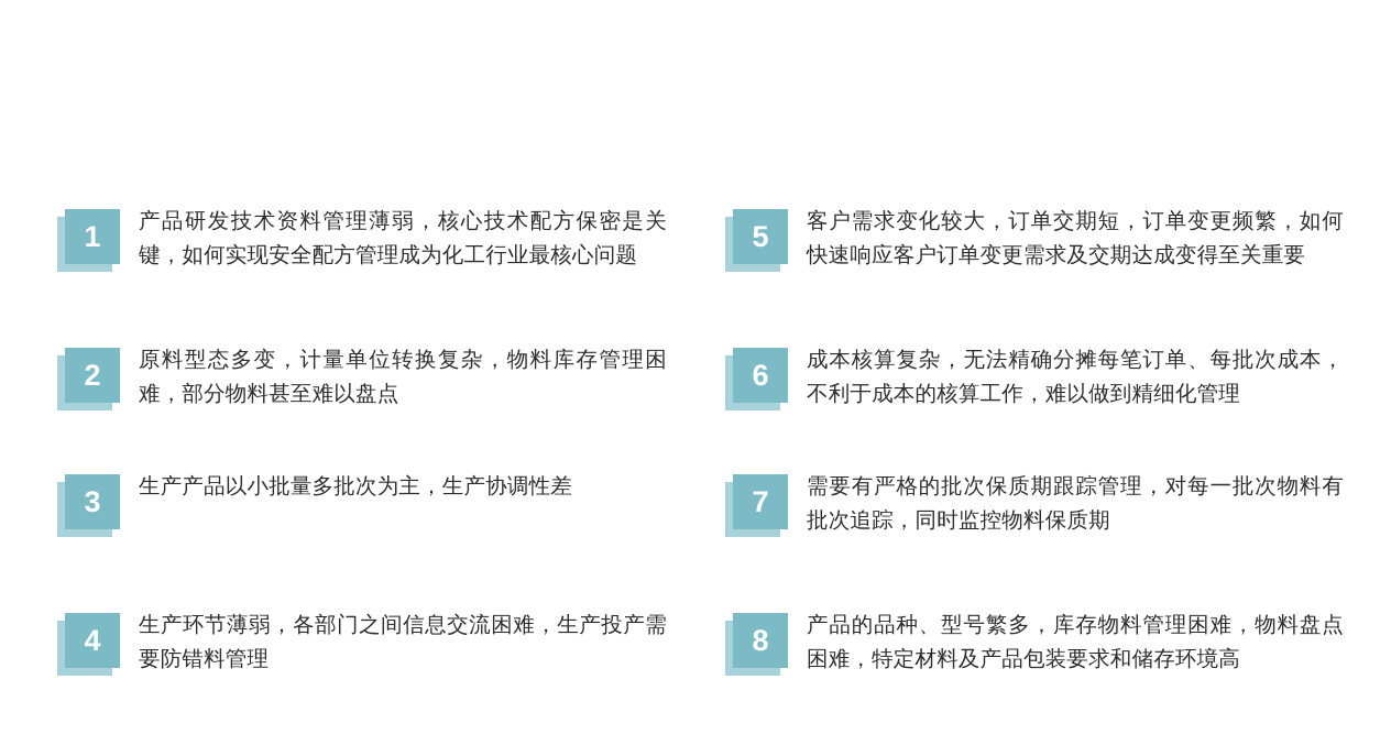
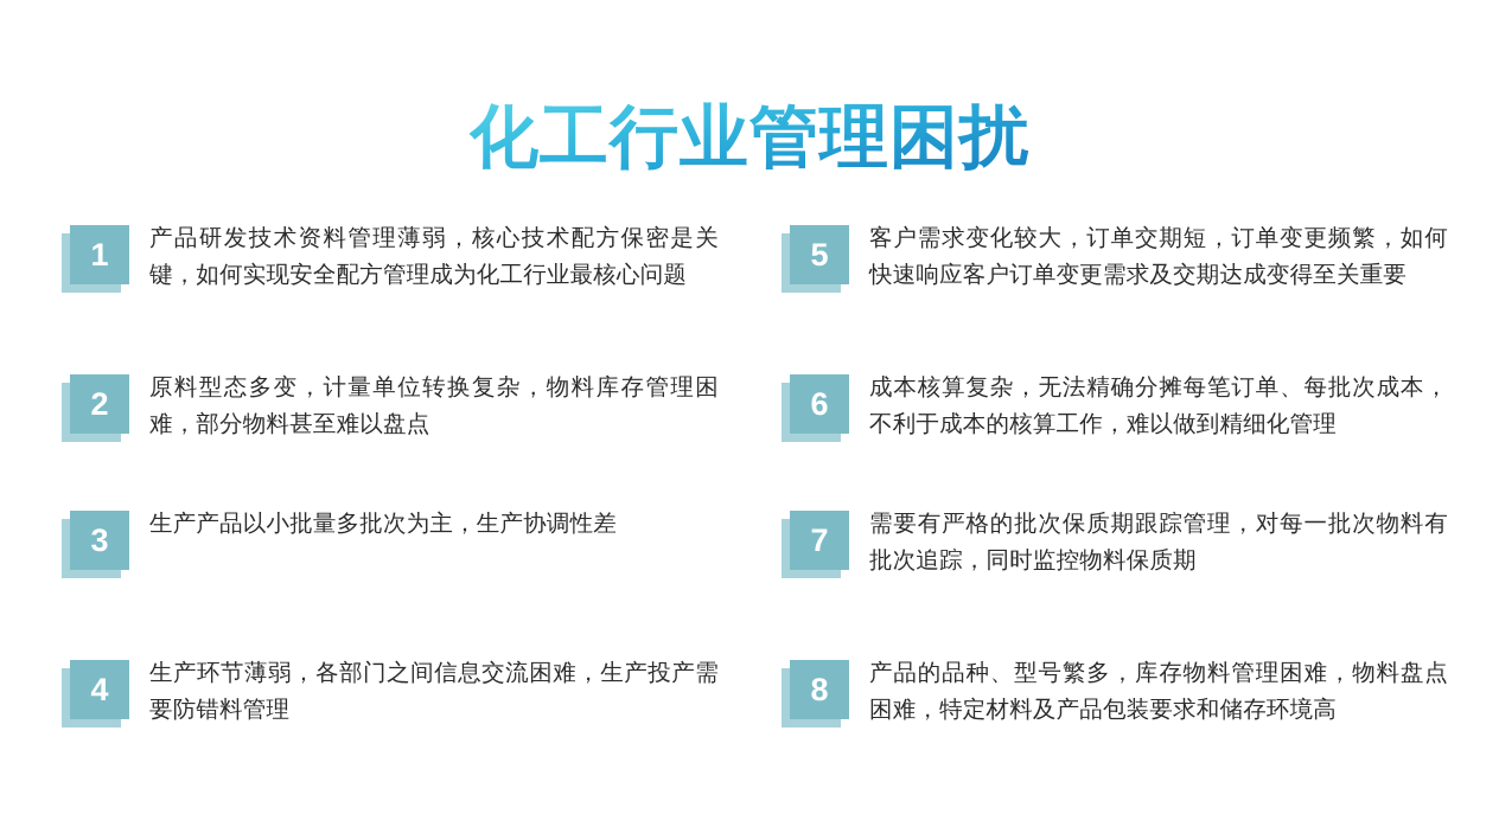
+ 化工行业管理困扰
  1
  产品研发技术资料管理薄弱，核心技术配方保密是关键，如何实现安全配方管理成为化工行业最核心问题
  2
  原料型态多变，计量单位转换复杂，物料库存管理困难，部分物料甚至难以盘点
  3
  生产产品以小批量多批次为主，生产协调性差
  4
  生产环节薄弱，各部门之间信息交流困难，生产投产需要防错料管理
  5
  客户需求变化较大，订单交期短，订单变更频繁，如何快速响应客户订单变更需求及交期达成变得至关重要
  6
  成本核算复杂，无法精确分摊每笔订单、每批次成本，不利于成本的核算工作，难以做到精细化管理
  7
  需要有严格的批次保质期跟踪管理，对每一批次物料有批次追踪，同时监控物料保质期
  8
  产品的品种、型号繁多，库存物料管理困难，物料盘点困难，特定材料及产品包装要求和储存环境高
